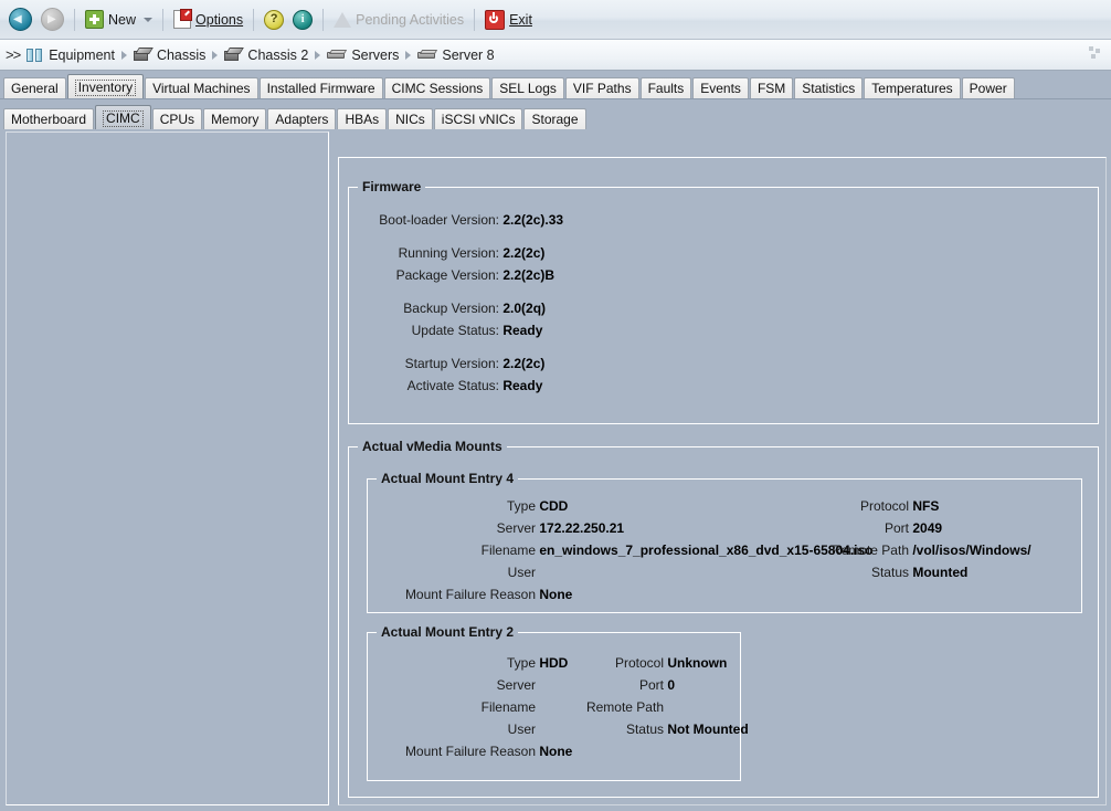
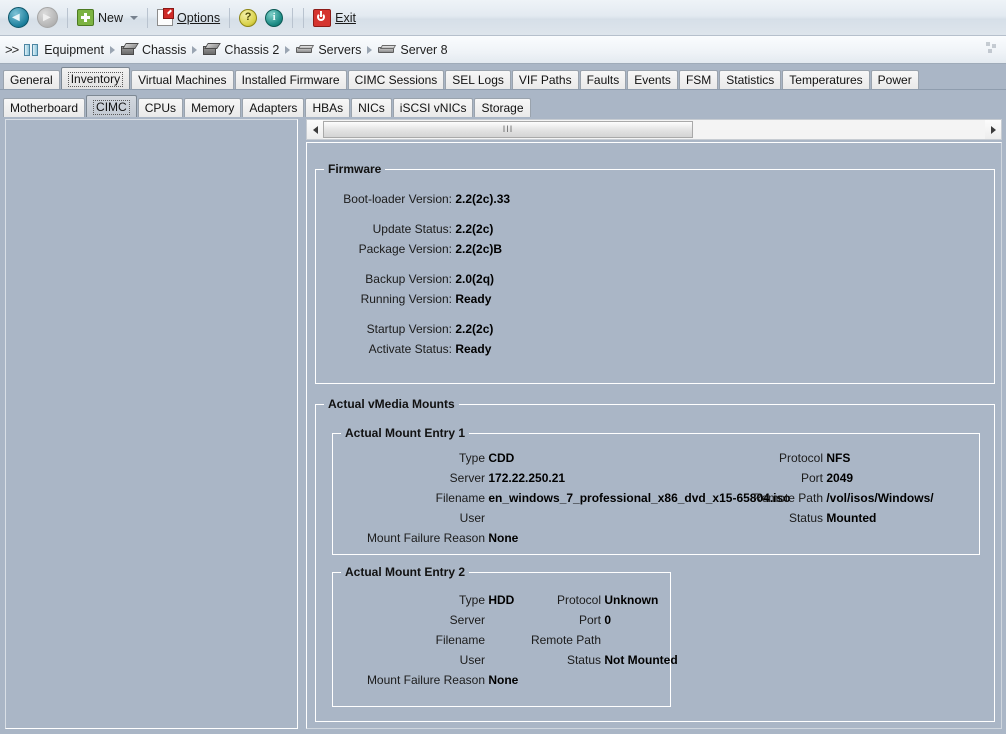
  New
  Options
- Pending Activities
  Exit
  >>
  Equipment
  Chassis
  Chassis 2
  Servers
  Server 8
  General
  Inventory
  Virtual Machines
  Installed Firmware
  CIMC Sessions
  SEL Logs
  VIF Paths
  Faults
  Events
  FSM
  Statistics
  Temperatures
  Power
  Motherboard
  CIMC
  CPUs
  Memory
  Adapters
  HBAs
  NICs
  iSCSI vNICs
  Storage
+ III
  Firmware
  Boot-loader Version: 2.2(2c).33
- Running Version: 2.2(2c)
+ Update Status: 2.2(2c)
  Package Version: 2.2(2c)B
  Backup Version: 2.0(2q)
- Update Status: Ready
+ Running Version: Ready
  Startup Version: 2.2(2c)
  Activate Status: Ready
  Actual vMedia Mounts
- Actual Mount Entry 4
+ Actual Mount Entry 1
  Type CDD
  Server 172.22.250.21
  Filename en_windows_7_professional_x86_dvd_x15-65804.iso
  User
  Mount Failure Reason None
  Protocol NFS
  Port 2049
  Remote Path /vol/isos/Windows/
  Status Mounted
  Actual Mount Entry 2
  Type HDD
  Server
  Filename
  User
  Mount Failure Reason None
  Protocol Unknown
  Port 0
  Remote Path
  Status Not Mounted
